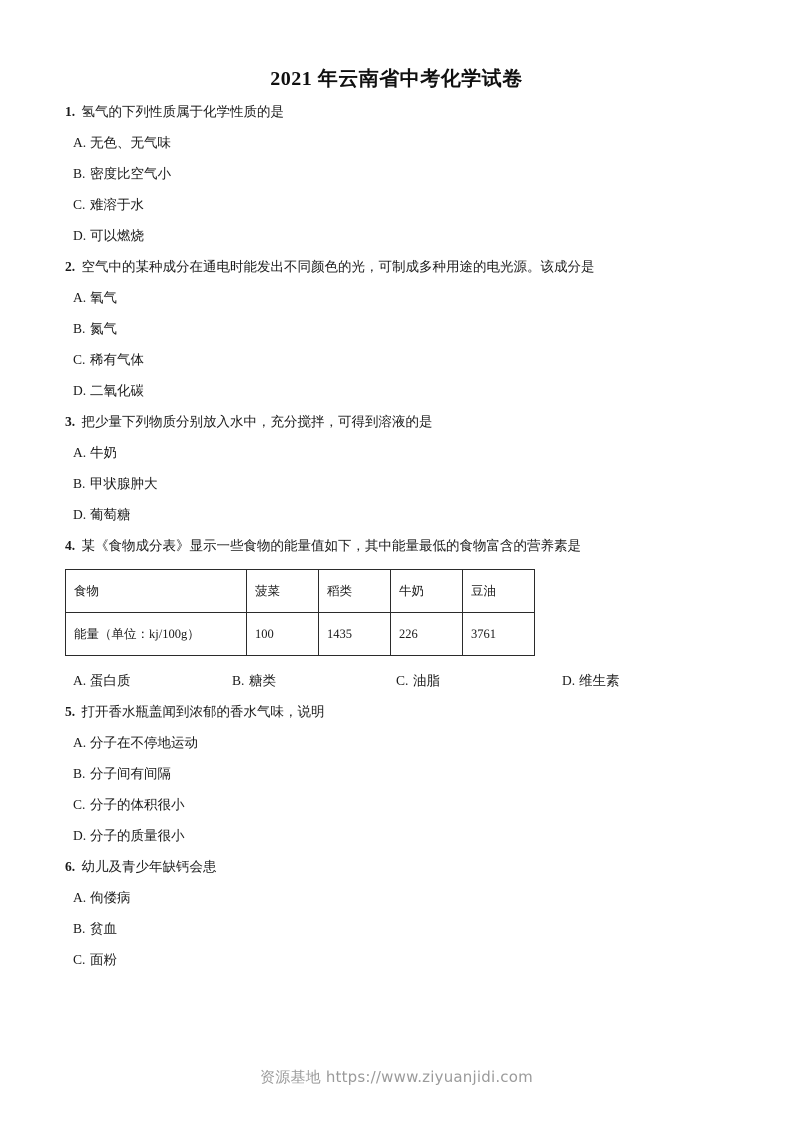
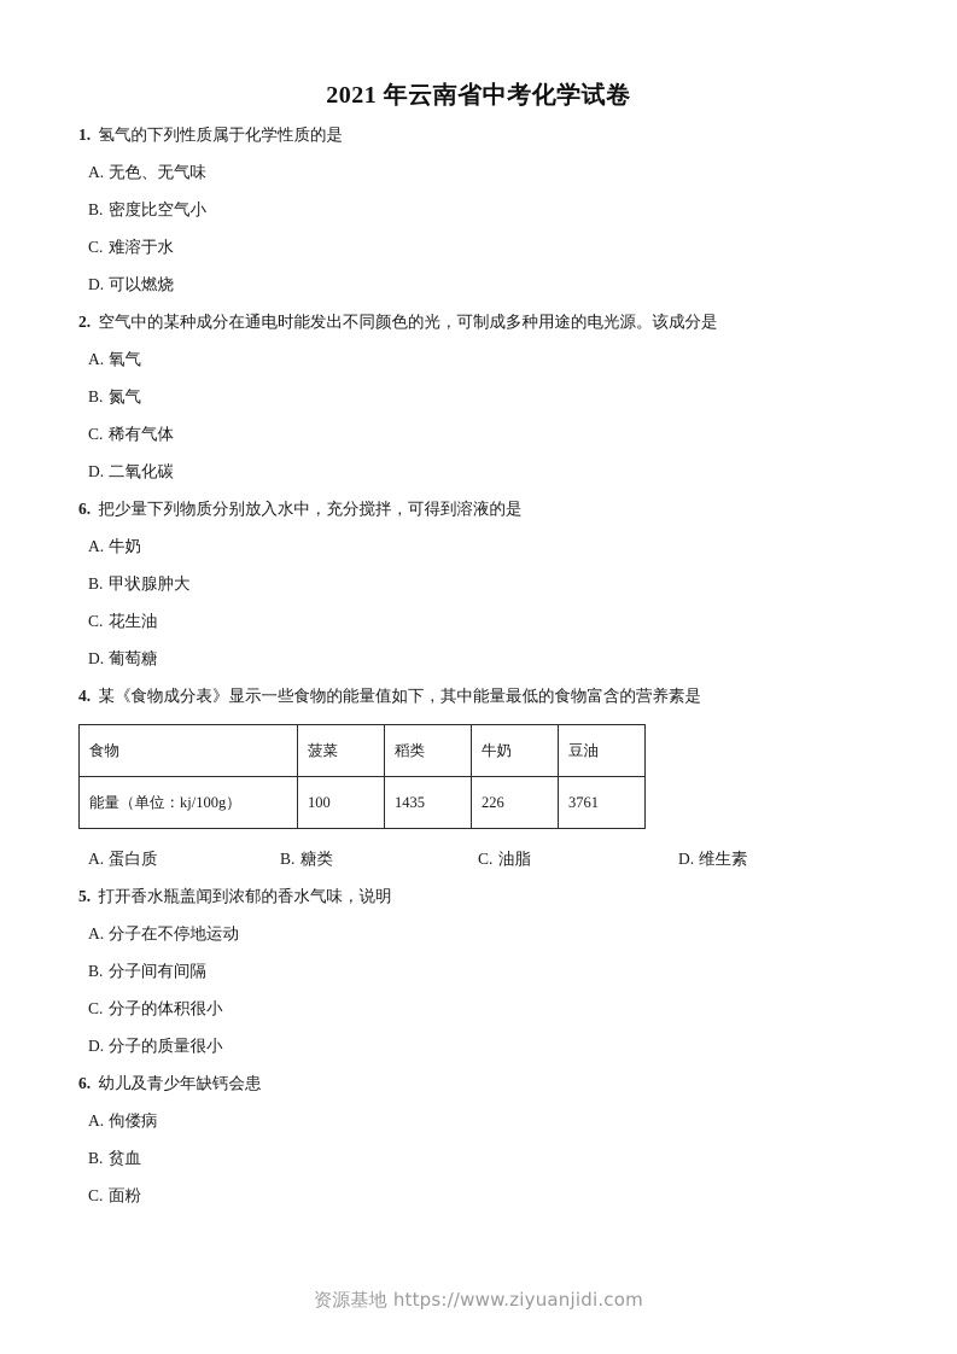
  2021 年云南省中考化学试卷
  1. 氢气的下列性质属于化学性质的是
  A. 无色、无气味
  B. 密度比空气小
  C. 难溶于水
  D. 可以燃烧
  2. 空气中的某种成分在通电时能发出不同颜色的光，可制成多种用途的电光源。该成分是
  A. 氧气
  B. 氮气
  C. 稀有气体
  D. 二氧化碳
- 3. 把少量下列物质分别放入水中，充分搅拌，可得到溶液的是
+ 6. 把少量下列物质分别放入水中，充分搅拌，可得到溶液的是
  A. 牛奶
  B. 甲状腺肿大
+ C. 花生油
  D. 葡萄糖
  4. 某《食物成分表》显示一些食物的能量值如下，其中能量最低的食物富含的营养素是
  食物	菠菜	稻类	牛奶	豆油
  能量（单位：kj/100g）	100	1435	226	3761
  A. 蛋白质
  B. 糖类
  C. 油脂
  D. 维生素
  5. 打开香水瓶盖闻到浓郁的香水气味，说明
  A. 分子在不停地运动
  B. 分子间有间隔
  C. 分子的体积很小
  D. 分子的质量很小
  6. 幼儿及青少年缺钙会患
  A. 佝偻病
  B. 贫血
  C. 面粉
  资源基地 https://www.ziyuanjidi.com
